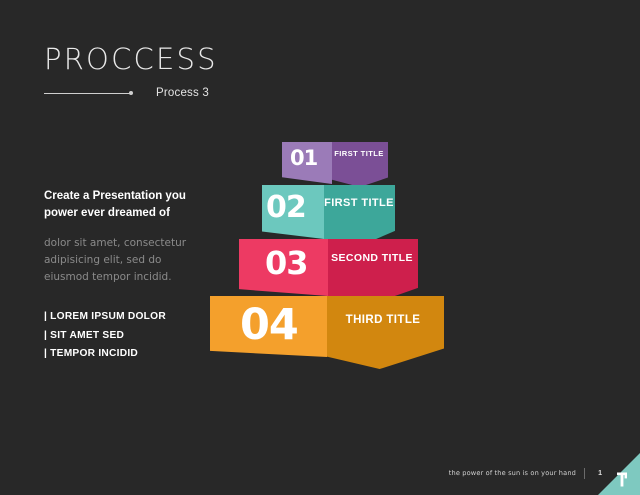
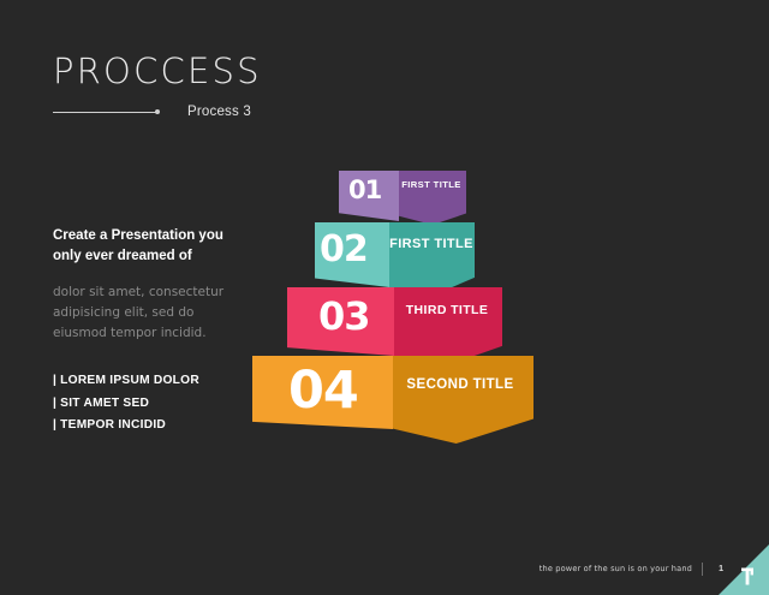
  PROCCESS
  Process 3
- Create a Presentation you power ever dreamed of
+ Create a Presentation you only ever dreamed of
  dolor sit amet, consectetur adipisicing elit, sed do eiusmod tempor incidid.
  | LOREM IPSUM DOLOR
  | SIT AMET SED
  | TEMPOR INCIDID
  01
  FIRST TITLE
  02
  FIRST TITLE
  03
- SECOND TITLE
+ THIRD TITLE
  04
- THIRD TITLE
+ SECOND TITLE
  the power of the sun is on your hand
